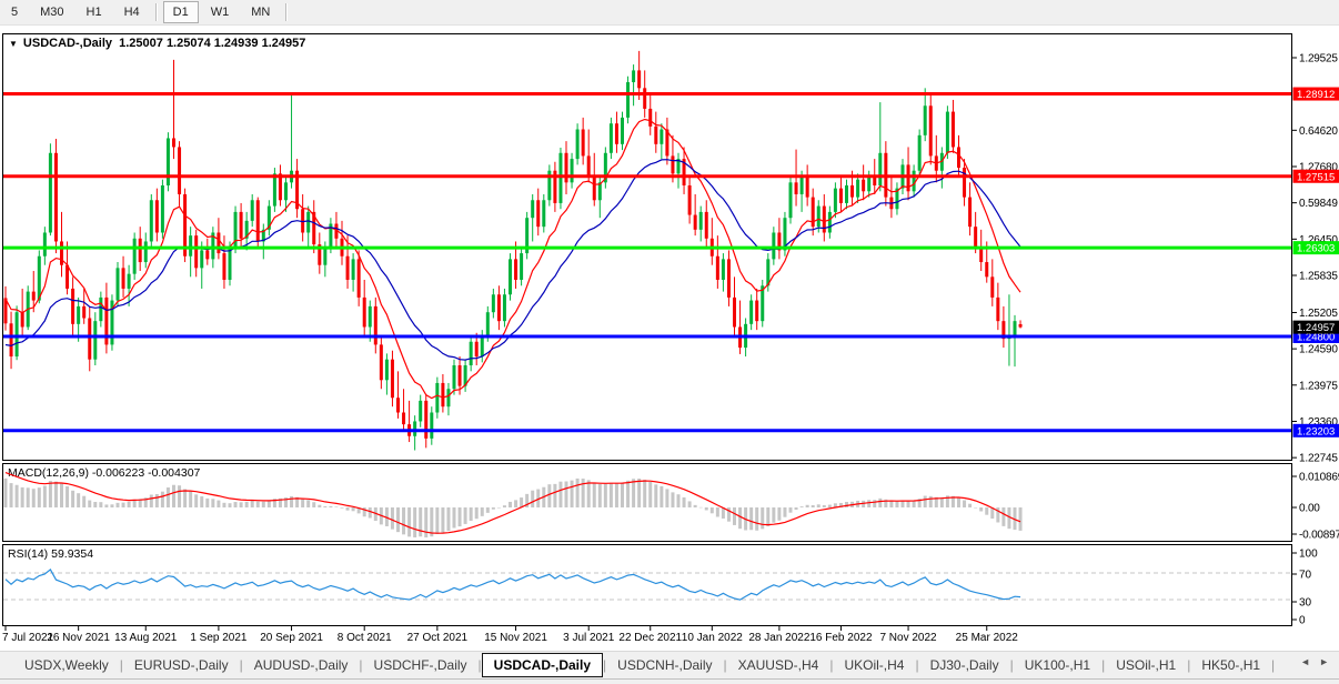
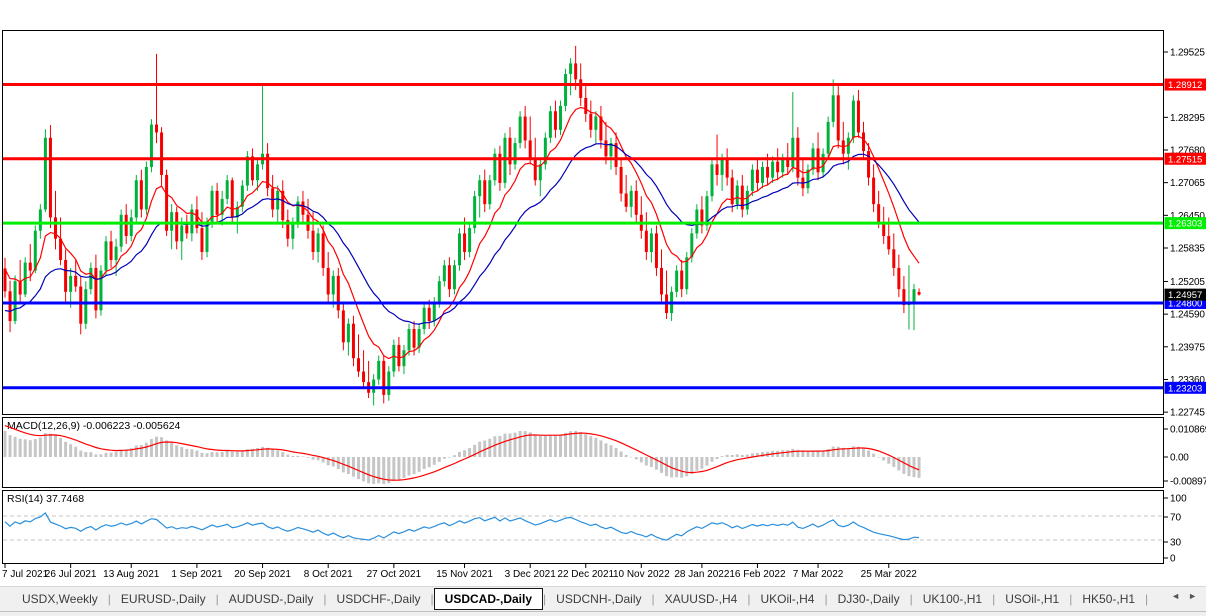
- 5
- M30
- H1
- H4
- D1
- W1
- MN
- ▼ USDCAD-,Daily 1.25007 1.25074 1.24939 1.24957
- MACD(12,26,9) -0.006223 -0.004307
+ MACD(12,26,9) -0.006223 -0.005624
- RSI(14) 59.9354
+ RSI(14) 37.7468
  1.29525
- 0.64620
+ 1.28295
  1.27680
- 0.59849
+ 1.27065
  1.26450
  1.25835
  1.25205
  1.24590
  1.23975
  1.23360
  1.22745
  7 Jul 2021
- 26 Nov 2021
+ 26 Jul 2021
  13 Aug 2021
  1 Sep 2021
  20 Sep 2021
  8 Oct 2021
  27 Oct 2021
  15 Nov 2021
- 3 Jul 2021
+ 3 Dec 2021
  22 Dec 2021
- 10 Jan 2022
+ 10 Nov 2022
  28 Jan 2022
  16 Feb 2022
- 7 Nov 2022
+ 7 Mar 2022
  25 Mar 2022
  1.28912
  1.27515
  1.26303
  1.24800
  1.23203
  1.24957
  0.01086
  0.00
  -0.00897
  100
  70
  30
  0
  USDX,Weekly
  |
  EURUSD-,Daily
  |
  AUDUSD-,Daily
  |
  USDCHF-,Daily
  |
  USDCAD-,Daily
  |
  USDCNH-,Daily
  |
  XAUUSD-,H4
  |
  UKOil-,H4
  |
  DJ30-,Daily
  |
  UK100-,H1
  |
  USOil-,H1
  |
  HK50-,H1
  |
  ◄ ►
